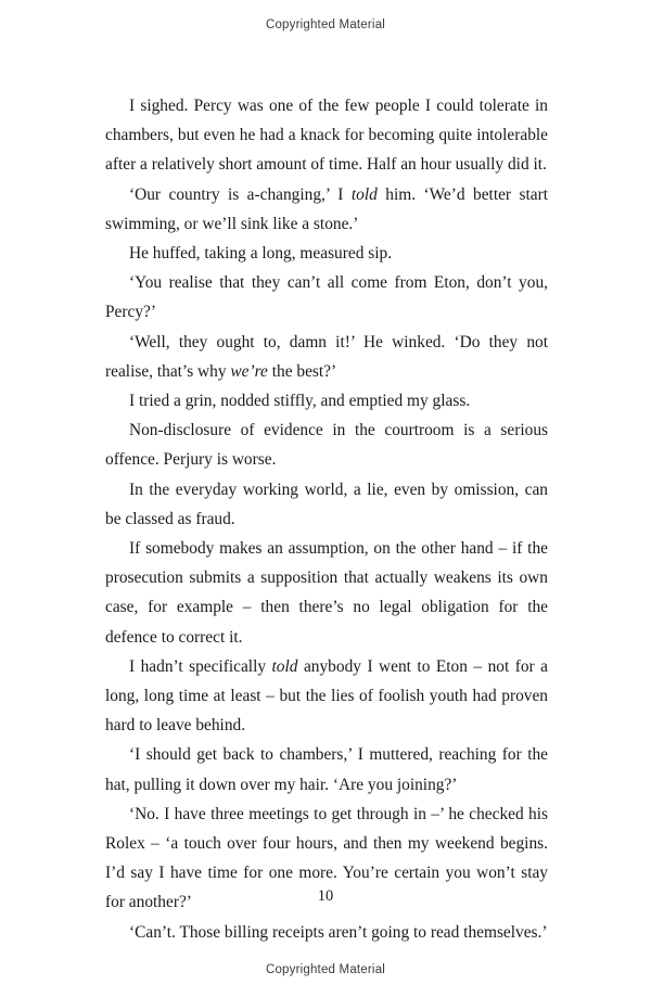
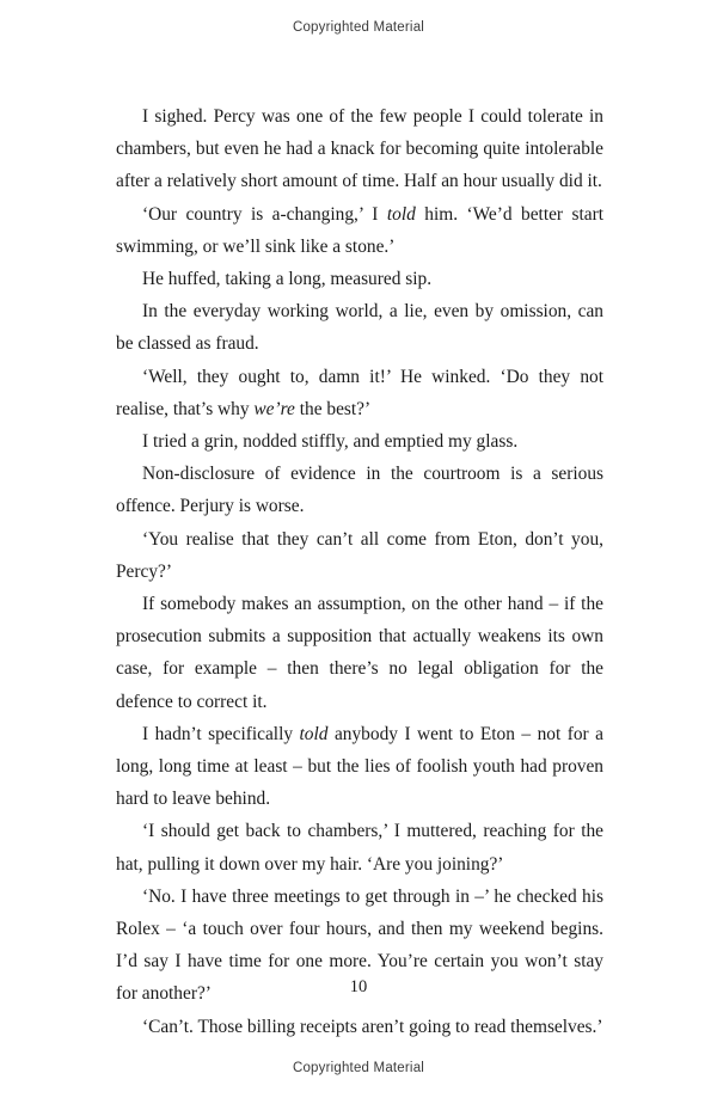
  Copyrighted Material
  I sighed. Percy was one of the few people I could tolerate in chambers, but even he had a knack for becoming quite intolerable after a relatively short amount of time. Half an hour usually did it.
  ‘Our country is a-changing,’ I told him. ‘We’d better start swimming, or we’ll sink like a stone.’
  He huffed, taking a long, measured sip.
- ‘You realise that they can’t all come from Eton, don’t you, Percy?’
+ In the everyday working world, a lie, even by omission, can be classed as fraud.
  ‘Well, they ought to, damn it!’ He winked. ‘Do they not realise, that’s why we’re the best?’
  I tried a grin, nodded stiffly, and emptied my glass.
  Non-disclosure of evidence in the courtroom is a serious offence. Perjury is worse.
- In the everyday working world, a lie, even by omission, can be classed as fraud.
+ ‘You realise that they can’t all come from Eton, don’t you, Percy?’
  If somebody makes an assumption, on the other hand – if the prosecution submits a supposition that actually weakens its own case, for example – then there’s no legal obligation for the defence to correct it.
  I hadn’t specifically told anybody I went to Eton – not for a long, long time at least – but the lies of foolish youth had proven hard to leave behind.
  ‘I should get back to chambers,’ I muttered, reaching for the hat, pulling it down over my hair. ‘Are you joining?’
  ‘No. I have three meetings to get through in –’ he checked his Rolex – ‘a touch over four hours, and then my weekend begins. I’d say I have time for one more. You’re certain you won’t stay for another?’
  ‘Can’t. Those billing receipts aren’t going to read themselves.’
  10
  Copyrighted Material
